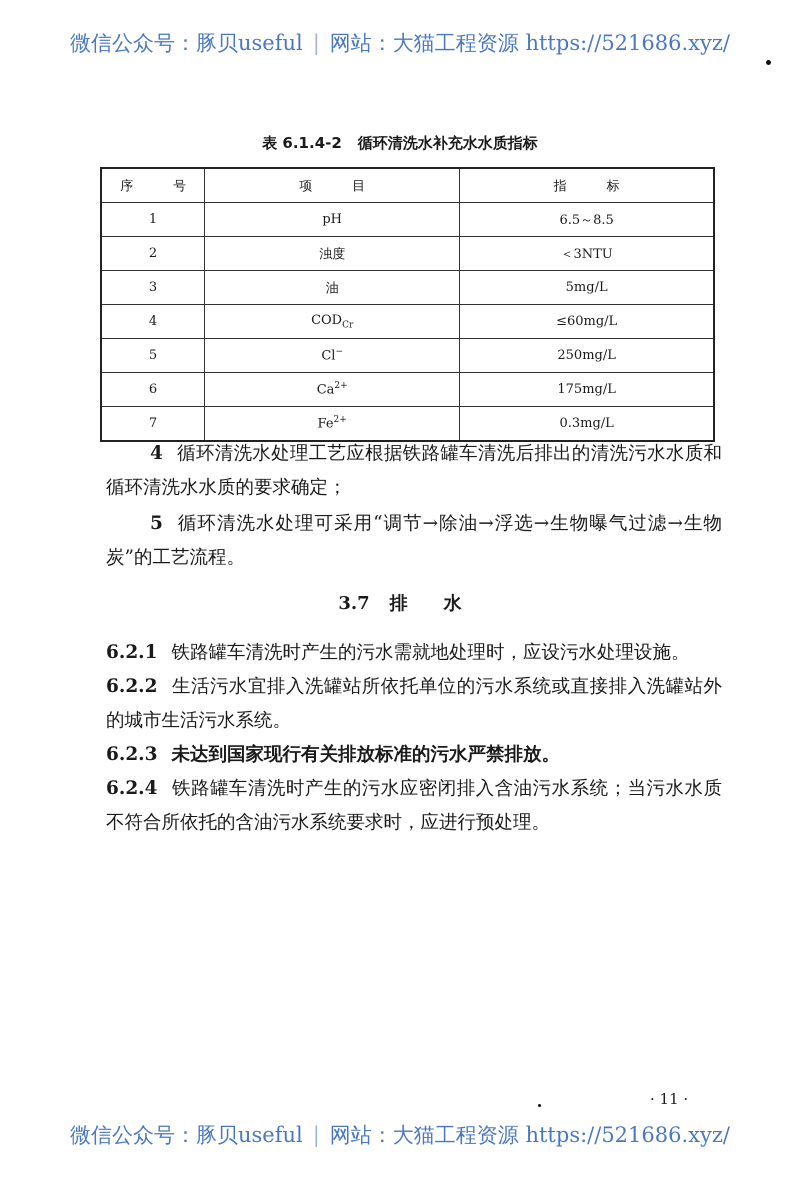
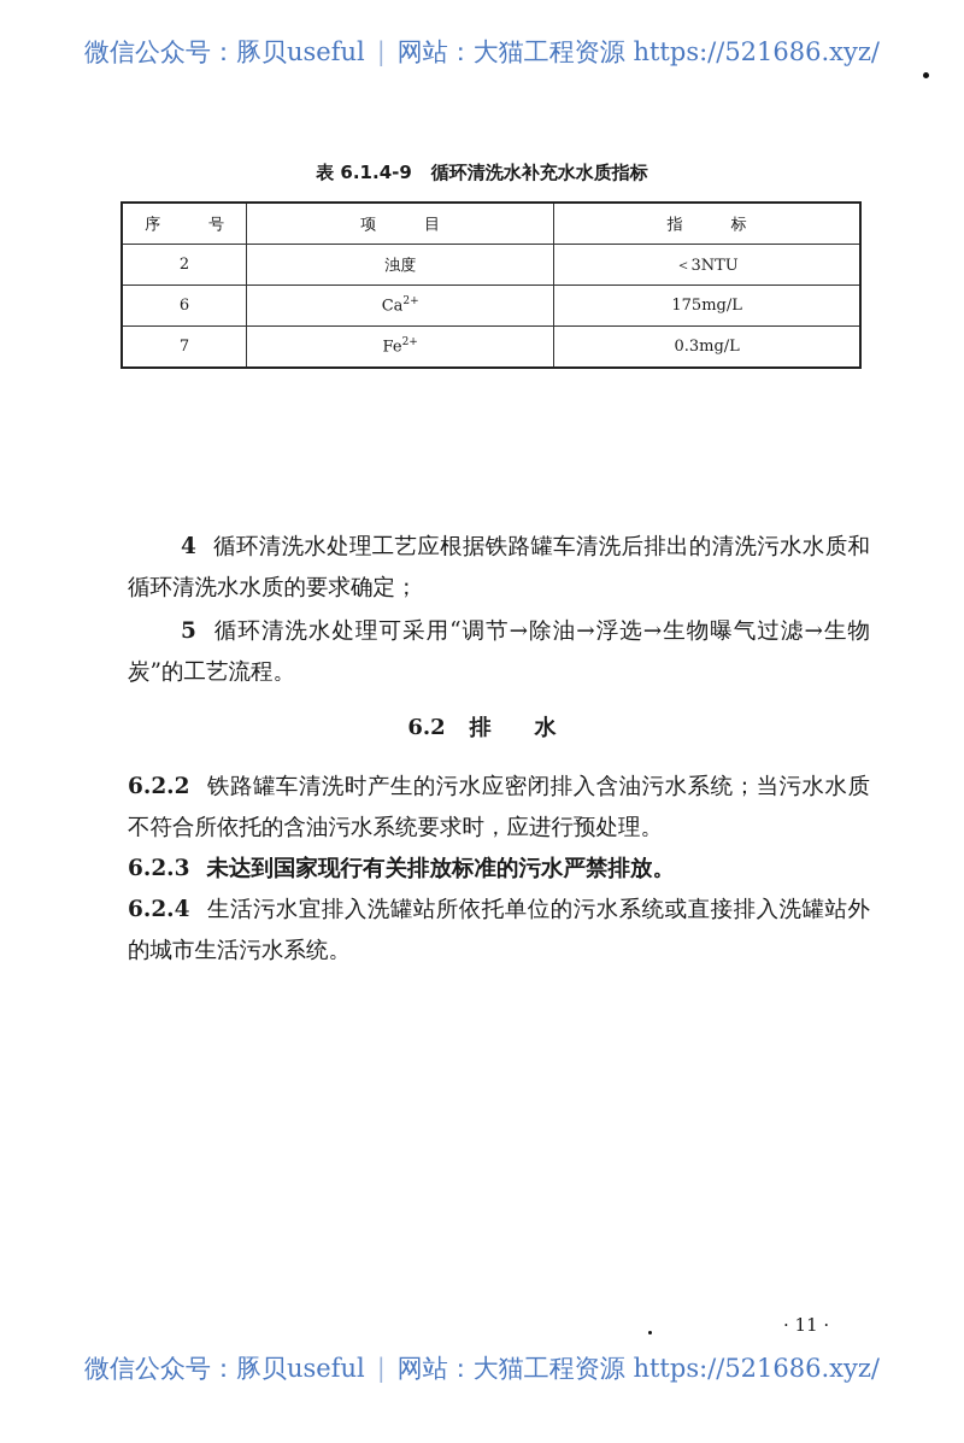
  微信公众号：豚贝useful | 网站：大猫工程资源 https://521686.xyz/
- 表 6.1.4-2 循环清洗水补充水水质指标
+ 表 6.1.4-9 循环清洗水补充水水质指标
  序号	项目	指标
- 1	pH	6.5～8.5
  2	浊度	＜3NTU
- 3	油	5mg/L
- 4	CODCr	≤60mg/L
- 5	Cl−	250mg/L
  6	Ca2+	175mg/L
  7	Fe2+	0.3mg/L
  4 循环清洗水处理工艺应根据铁路罐车清洗后排出的清洗污水水质和循环清洗水水质的要求确定；
  5 循环清洗水处理可采用“调节→除油→浮选→生物曝气过滤→生物炭”的工艺流程。
- 3.7 排水
+ 6.2 排水
- 6.2.1 铁路罐车清洗时产生的污水需就地处理时，应设污水处理设施。
- 6.2.2 生活污水宜排入洗罐站所依托单位的污水系统或直接排入洗罐站外的城市生活污水系统。
+ 6.2.2 铁路罐车清洗时产生的污水应密闭排入含油污水系统；当污水水质不符合所依托的含油污水系统要求时，应进行预处理。
  6.2.3 未达到国家现行有关排放标准的污水严禁排放。
- 6.2.4 铁路罐车清洗时产生的污水应密闭排入含油污水系统；当污水水质不符合所依托的含油污水系统要求时，应进行预处理。
+ 6.2.4 生活污水宜排入洗罐站所依托单位的污水系统或直接排入洗罐站外的城市生活污水系统。
  · 11 ·
  微信公众号：豚贝useful | 网站：大猫工程资源 https://521686.xyz/
